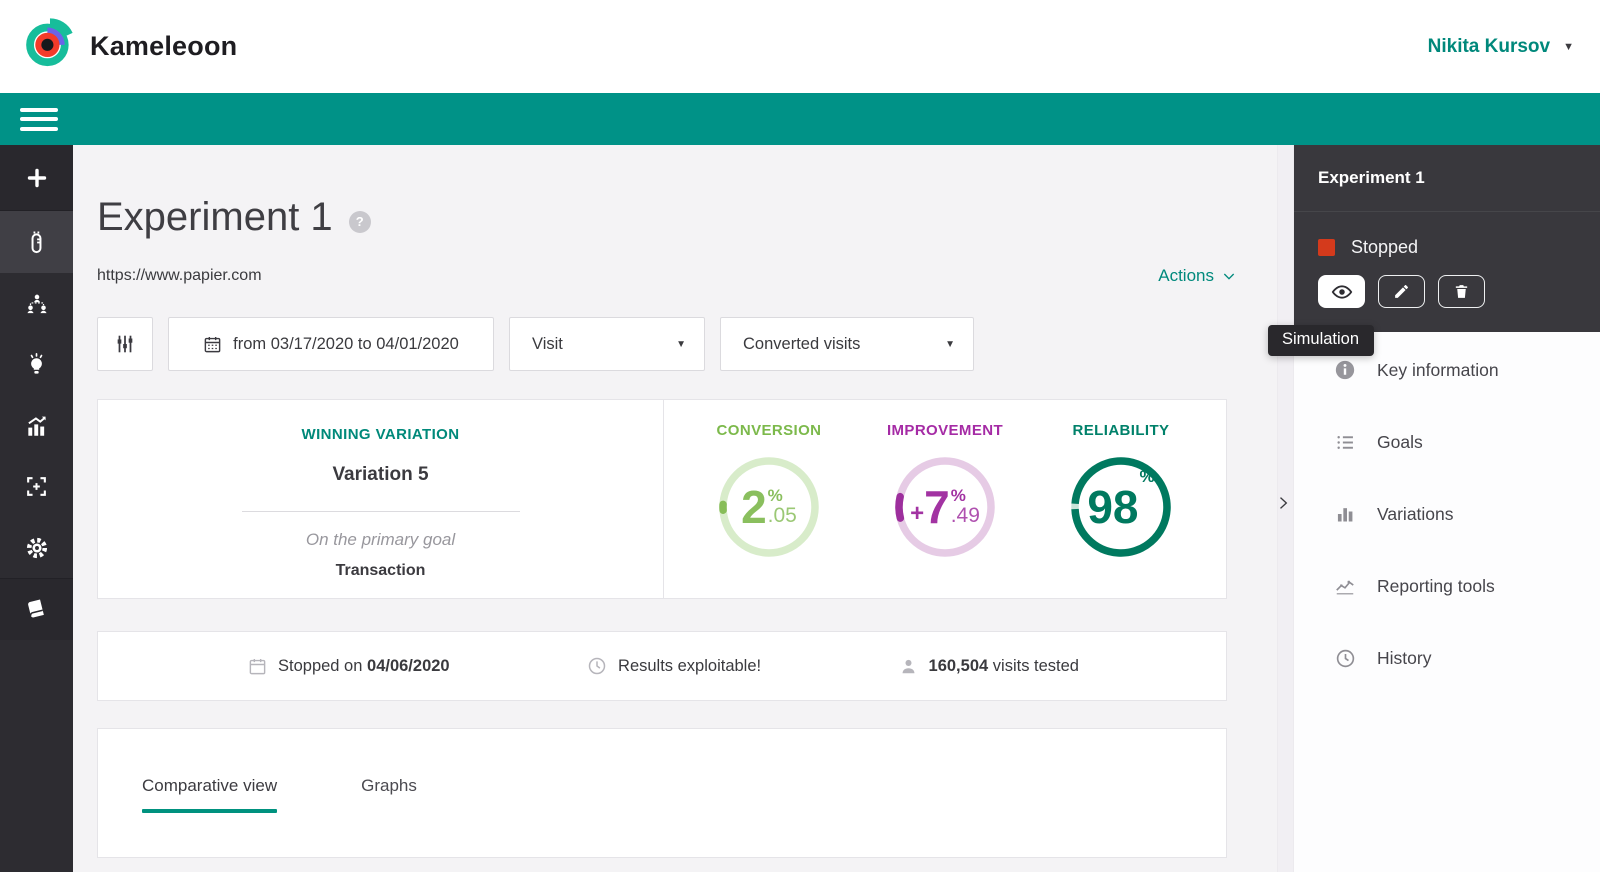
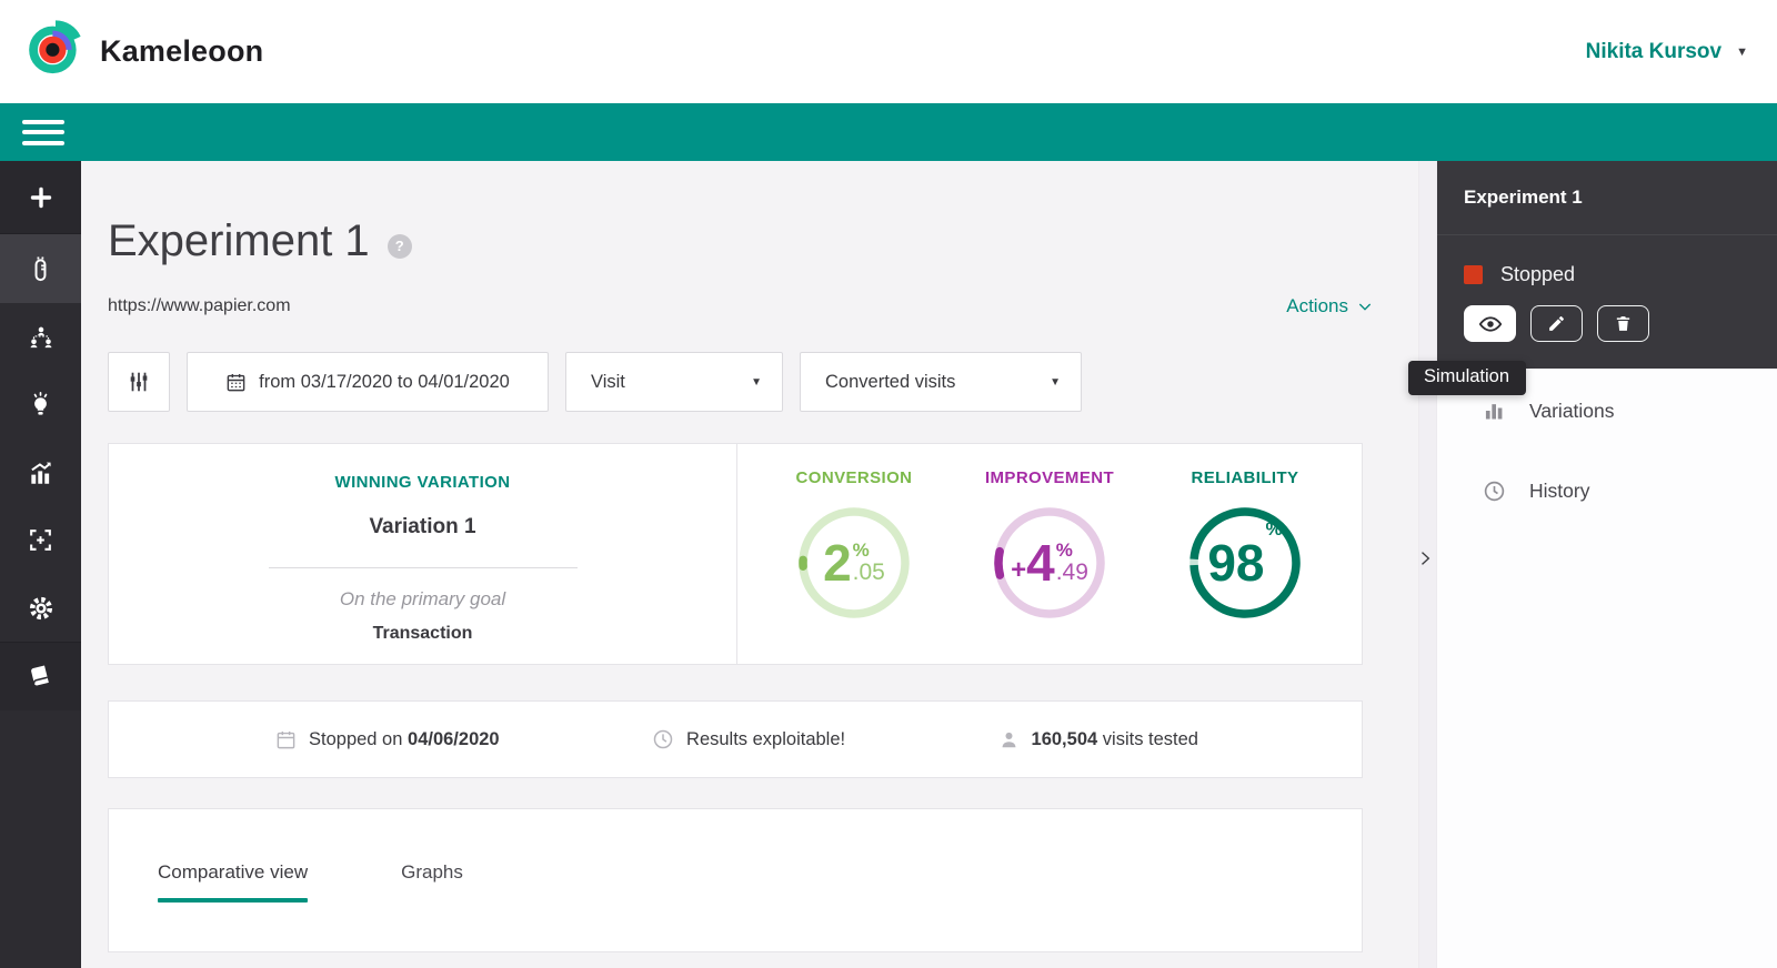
  Kameleoon
  Nikita Kursov
  ▼
  Experiment 1
  ?
  https://www.papier.com
  Actions
  from 03/17/2020 to 04/01/2020
  Visit
  ▼
  Converted visits
  ▼
  WINNING VARIATION
- Variation 5
+ Variation 1
  On the primary goal
  Transaction
  CONVERSION
  2
  %
  .05
  IMPROVEMENT
  +
- 7
+ 4
  %
  .49
  RELIABILITY
  98
  %
  Stopped on 04/06/2020
  Results exploitable!
  160,504 visits tested
  Comparative view
  Graphs
  Experiment 1
  Stopped
  Simulation
- Key information
- Goals
  Variations
- Reporting tools
  History
